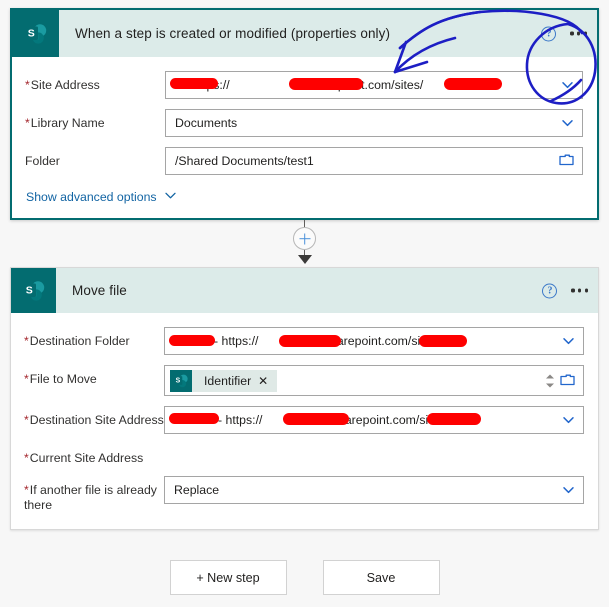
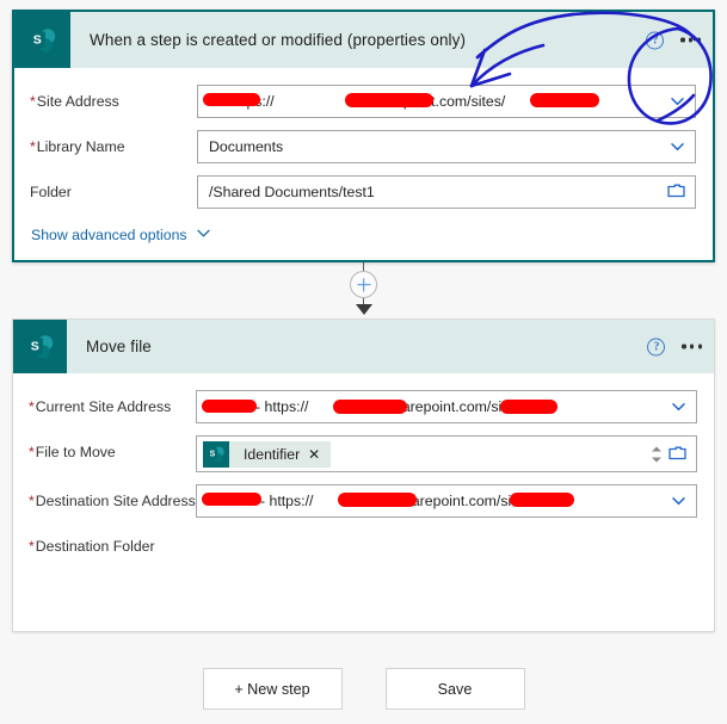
  S
  When a step is created or modified (properties only)
  ?
  *Site Address
  *Library Name
  Documents
  Folder
  /Shared Documents/test1
  Show advanced options
  S
  Move file
  ?
- *Destination Folder
+ *Current Site Address
  - https:// repoint.com/s
  *File to Move
  Identifier
  ✕
  *Destination Site Address
  - https:// repoint.com/s
- *Current Site Address
+ *Destination Folder
- *If another file is already there
- Replace
  + New step
  Save
